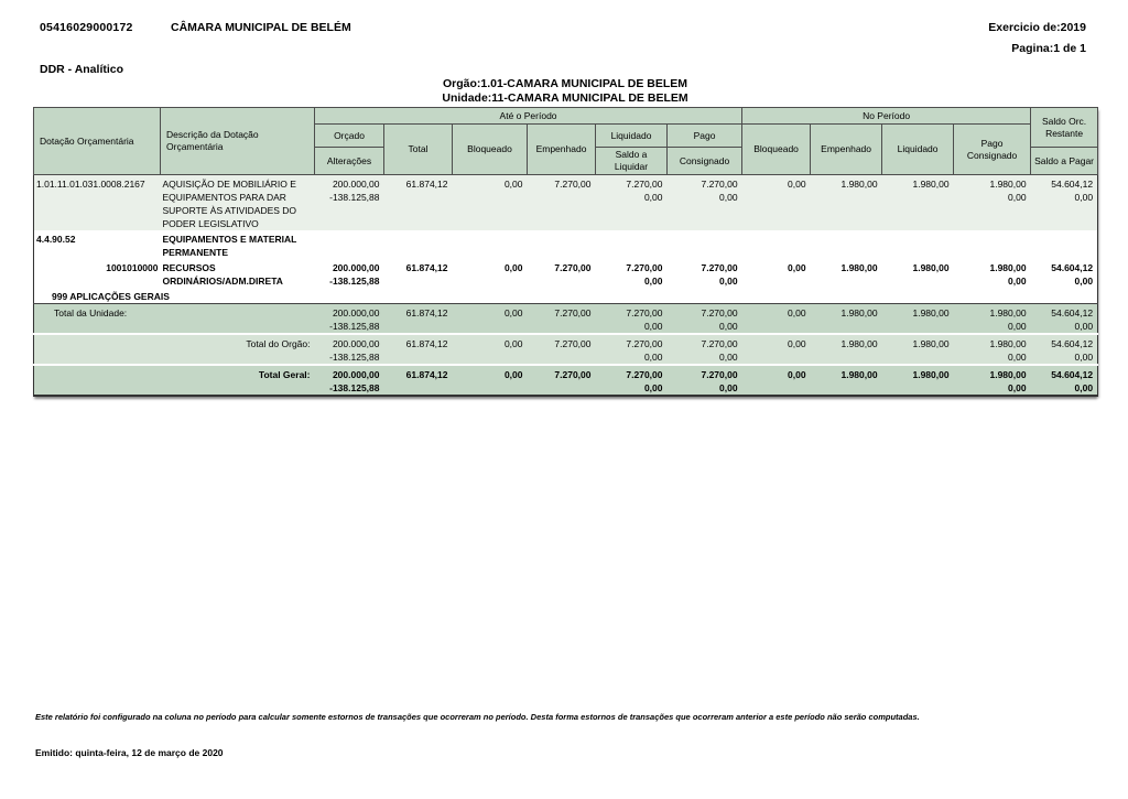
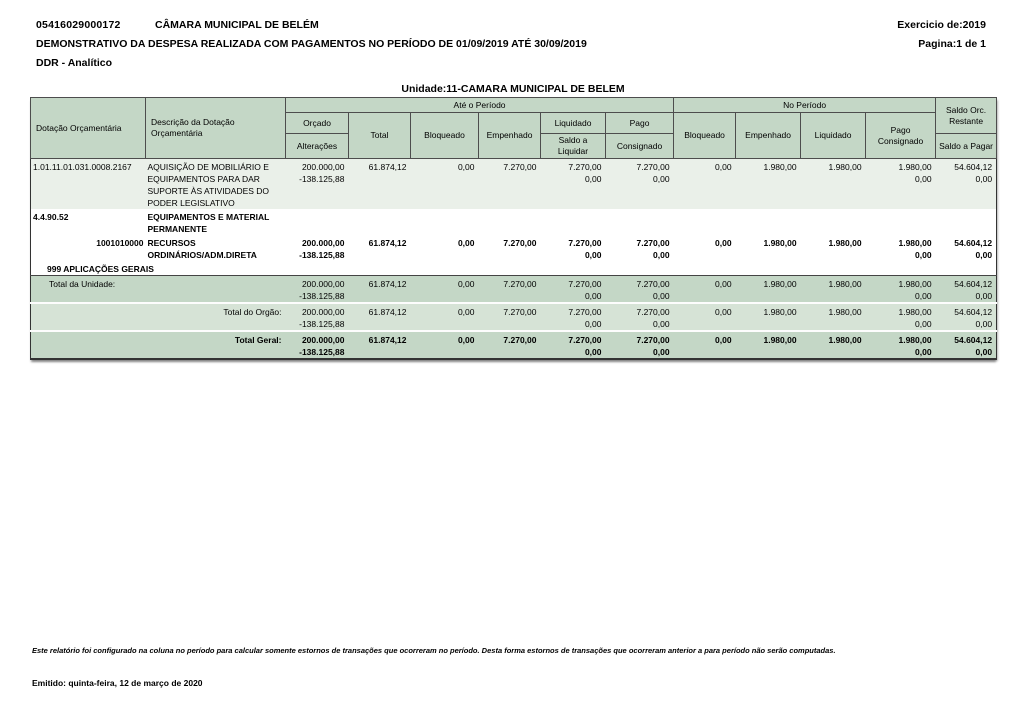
  05416029000172
  CÂMARA MUNICIPAL DE BELÉM
  Exercicio de:2019
+ DEMONSTRATIVO DA DESPESA REALIZADA COM PAGAMENTOS NO PERÍODO DE 01/09/2019 ATÉ 30/09/2019
  Pagina:1 de 1
  DDR - Analítico
- Orgão:1.01-CAMARA MUNICIPAL DE BELEM
  Unidade:11-CAMARA MUNICIPAL DE BELEM
  Dotação Orçamentária	Descrição da Dotação Orçamentária	Até o Período	No Período	Saldo Orc. Restante
  Orçado	Total	Bloqueado	Empenhado	Liquidado	Pago	Bloqueado	Empenhado	Liquidado	Pago Consignado
  Alterações	Saldo a Liquidar	Consignado	Saldo a Pagar
  1.01.11.01.031.0008.2167	AQUISIÇÃO DE MOBILIÁRIO E EQUIPAMENTOS PARA DAR SUPORTE ÀS ATIVIDADES DO PODER LEGISLATIVO	200.000,00 -138.125,88	61.874,12	0,00	7.270,00	7.270,00 0,00	7.270,00 0,00	0,00	1.980,00	1.980,00	1.980,00 0,00	54.604,12 0,00
  4.4.90.52	EQUIPAMENTOS E MATERIAL PERMANENTE
  1001010000	RECURSOS ORDINÁRIOS/ADM.DIRETA	200.000,00 -138.125,88	61.874,12	0,00	7.270,00	7.270,00 0,00	7.270,00 0,00	0,00	1.980,00	1.980,00	1.980,00 0,00	54.604,12 0,00
  999 APLICAÇÕES GERAIS
  Total da Unidade:	200.000,00 -138.125,88	61.874,12	0,00	7.270,00	7.270,00 0,00	7.270,00 0,00	0,00	1.980,00	1.980,00	1.980,00 0,00	54.604,12 0,00
  Total do Orgão:	200.000,00 -138.125,88	61.874,12	0,00	7.270,00	7.270,00 0,00	7.270,00 0,00	0,00	1.980,00	1.980,00	1.980,00 0,00	54.604,12 0,00
  Total Geral:	200.000,00 -138.125,88	61.874,12	0,00	7.270,00	7.270,00 0,00	7.270,00 0,00	0,00	1.980,00	1.980,00	1.980,00 0,00	54.604,12 0,00
- Este relatório foi configurado na coluna no período para calcular somente estornos de transações que ocorreram no período. Desta forma estornos de transações que ocorreram anterior a este período não serão computadas.
+ Este relatório foi configurado na coluna no período para calcular somente estornos de transações que ocorreram no período. Desta forma estornos de transações que ocorreram anterior a para período não serão computadas.
  Emitido: quinta-feira, 12 de março de 2020
